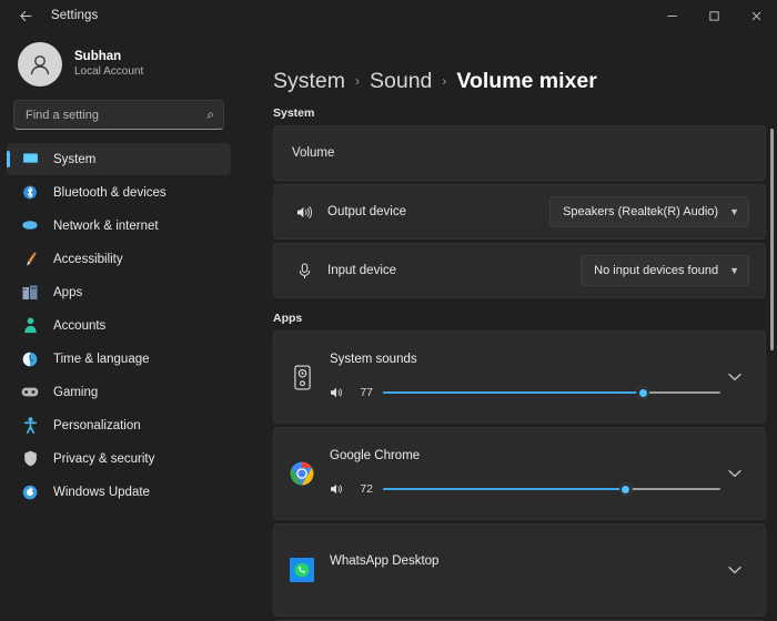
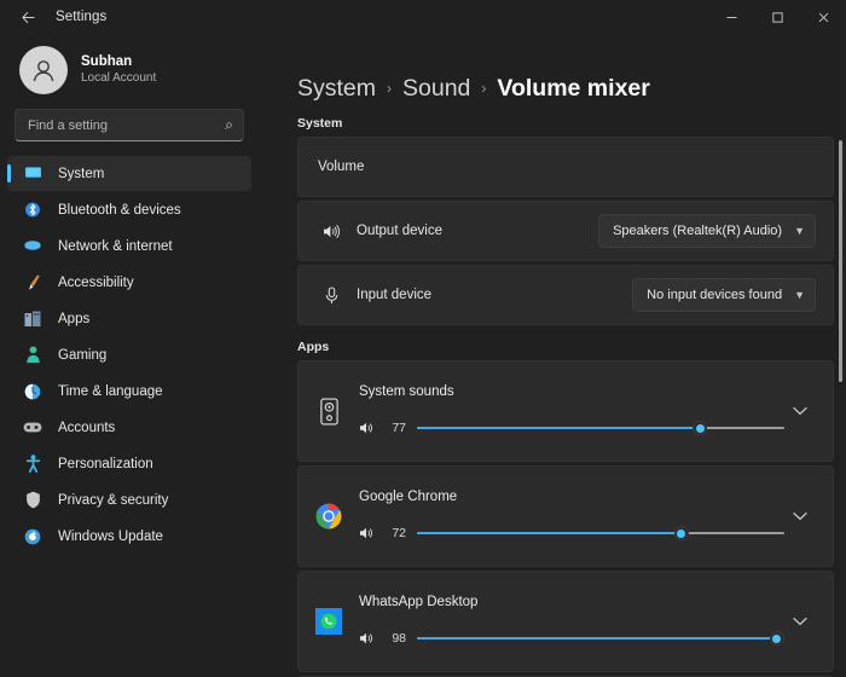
  Settings
  Subhan
  Local Account
  Find a setting
  ⌕
  System
  Bluetooth & devices
  Network & internet
  Accessibility
  Apps
- Accounts
+ Gaming
  Time & language
- Gaming
+ Accounts
  Personalization
  Privacy & security
  Windows Update
  System
  ›
  Sound
  ›
  Volume mixer
  System
  Volume
  Output device
  Speakers (Realtek(R) Audio)
  ▼
  Input device
  No input devices found
  ▼
  Apps
  System sounds
  77
  Google Chrome
  72
  WhatsApp Desktop
+ 98
